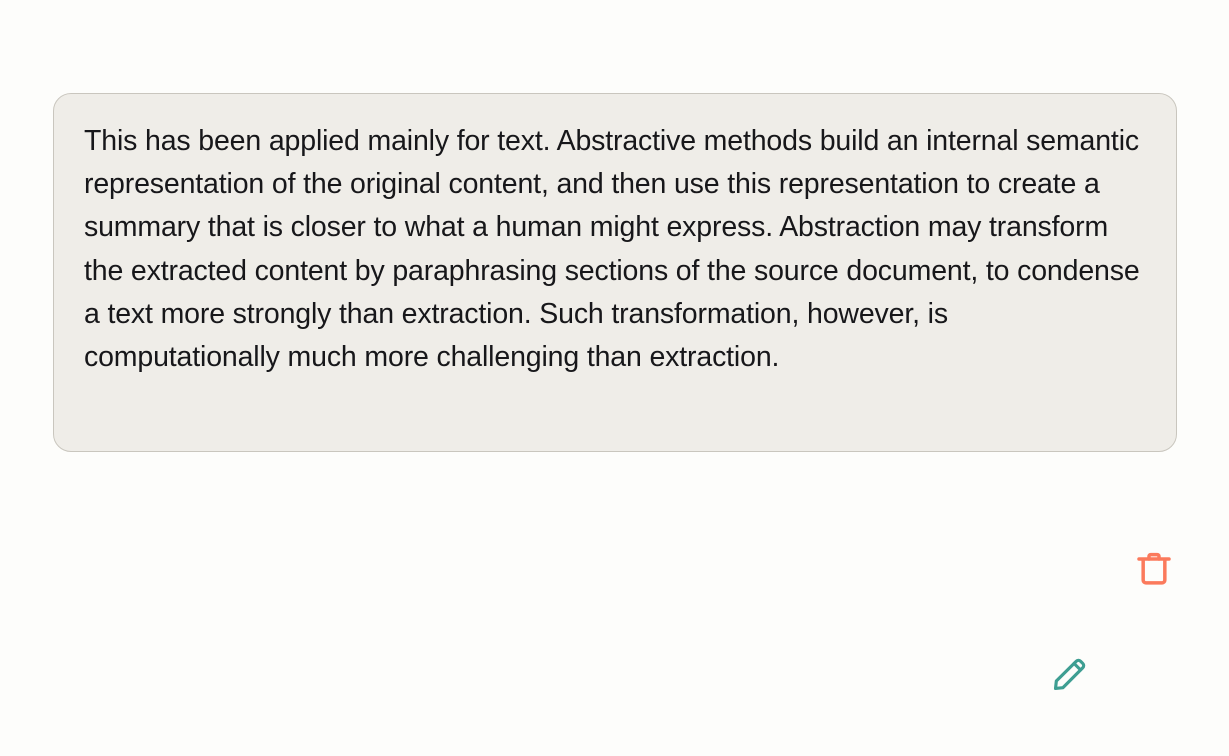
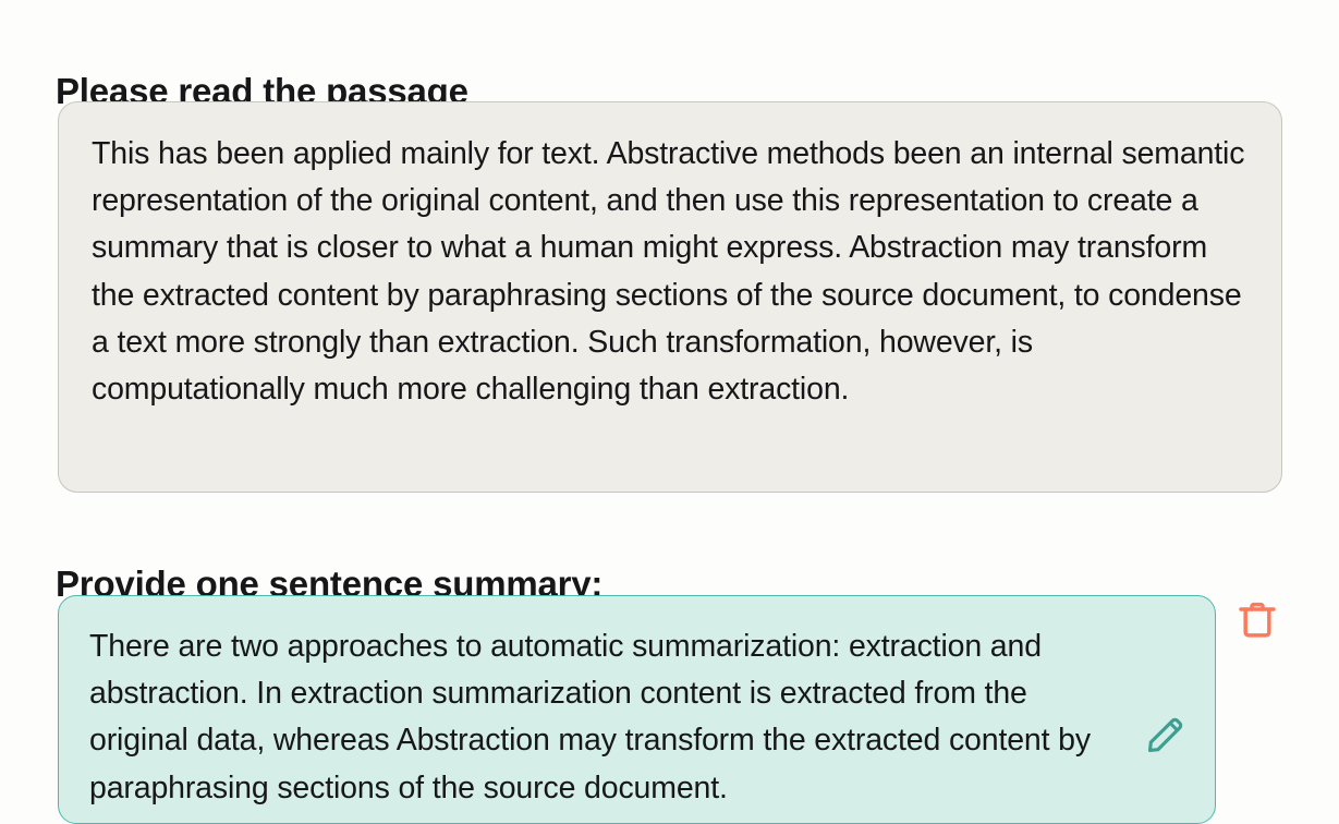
+ Please read the passage
- This has been applied mainly for text. Abstractive methods build an internal semantic representation of the original content, and then use this representation to create a summary that is closer to what a human might express. Abstraction may transform the extracted content by paraphrasing sections of the source document, to condense a text more strongly than extraction. Such transformation, however, is computationally much more challenging than extraction.
+ This has been applied mainly for text. Abstractive methods been an internal semantic representation of the original content, and then use this representation to create a summary that is closer to what a human might express. Abstraction may transform the extracted content by paraphrasing sections of the source document, to condense a text more strongly than extraction. Such transformation, however, is computationally much more challenging than extraction.
+ Provide one sentence summary:
+ There are two approaches to automatic summarization: extraction and abstraction. In extraction summarization content is extracted from the original data, whereas Abstraction may transform the extracted content by paraphrasing sections of the source document.
